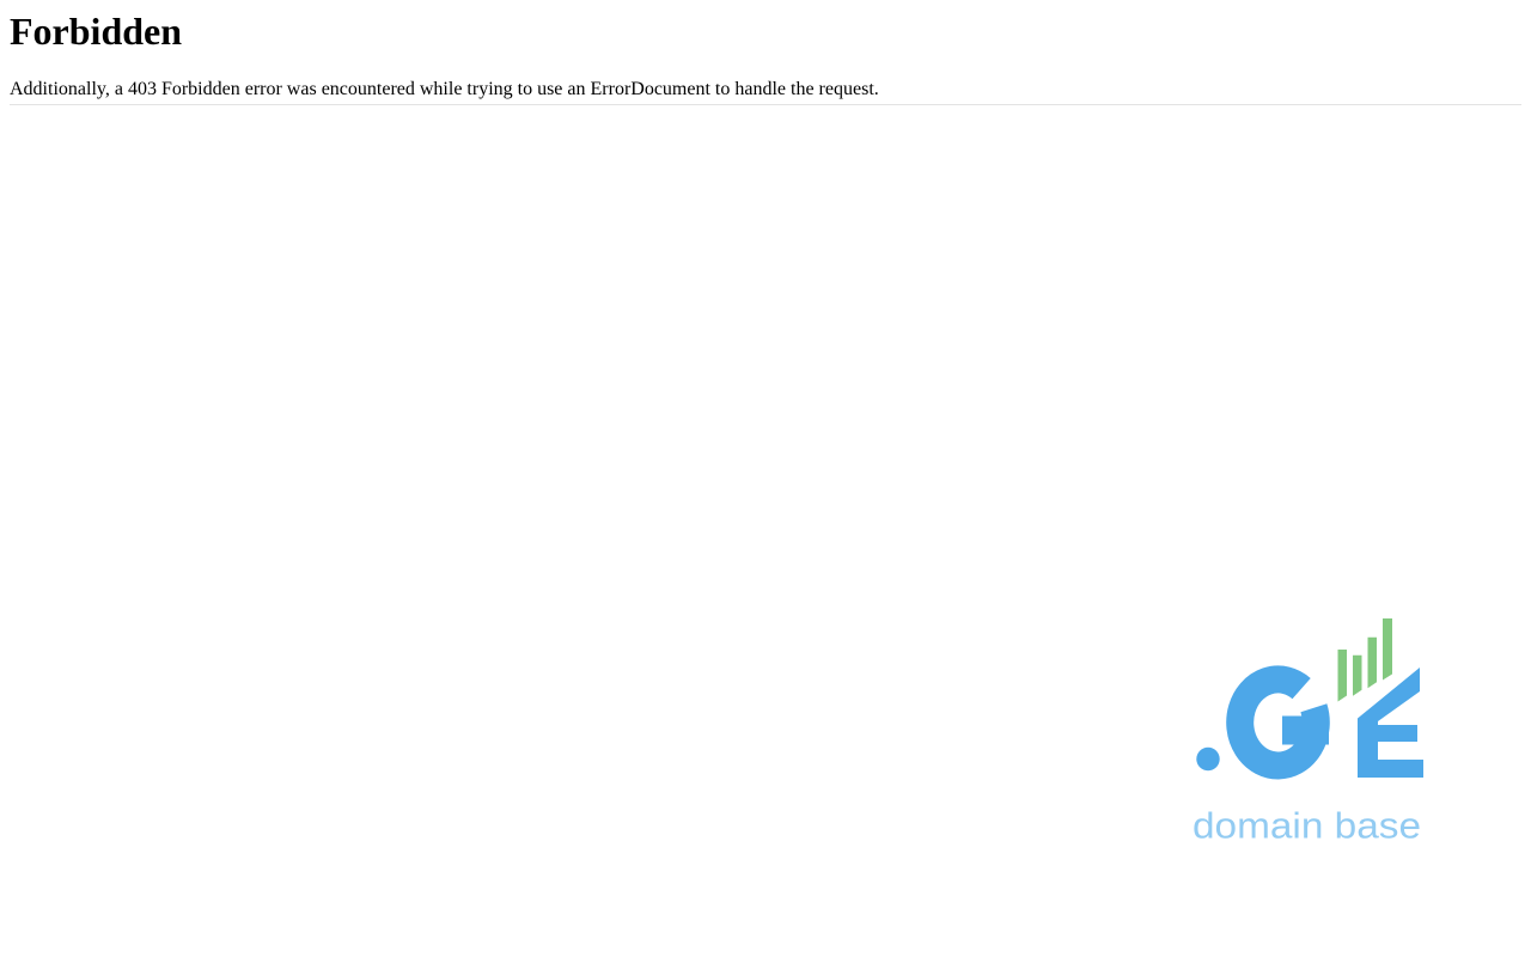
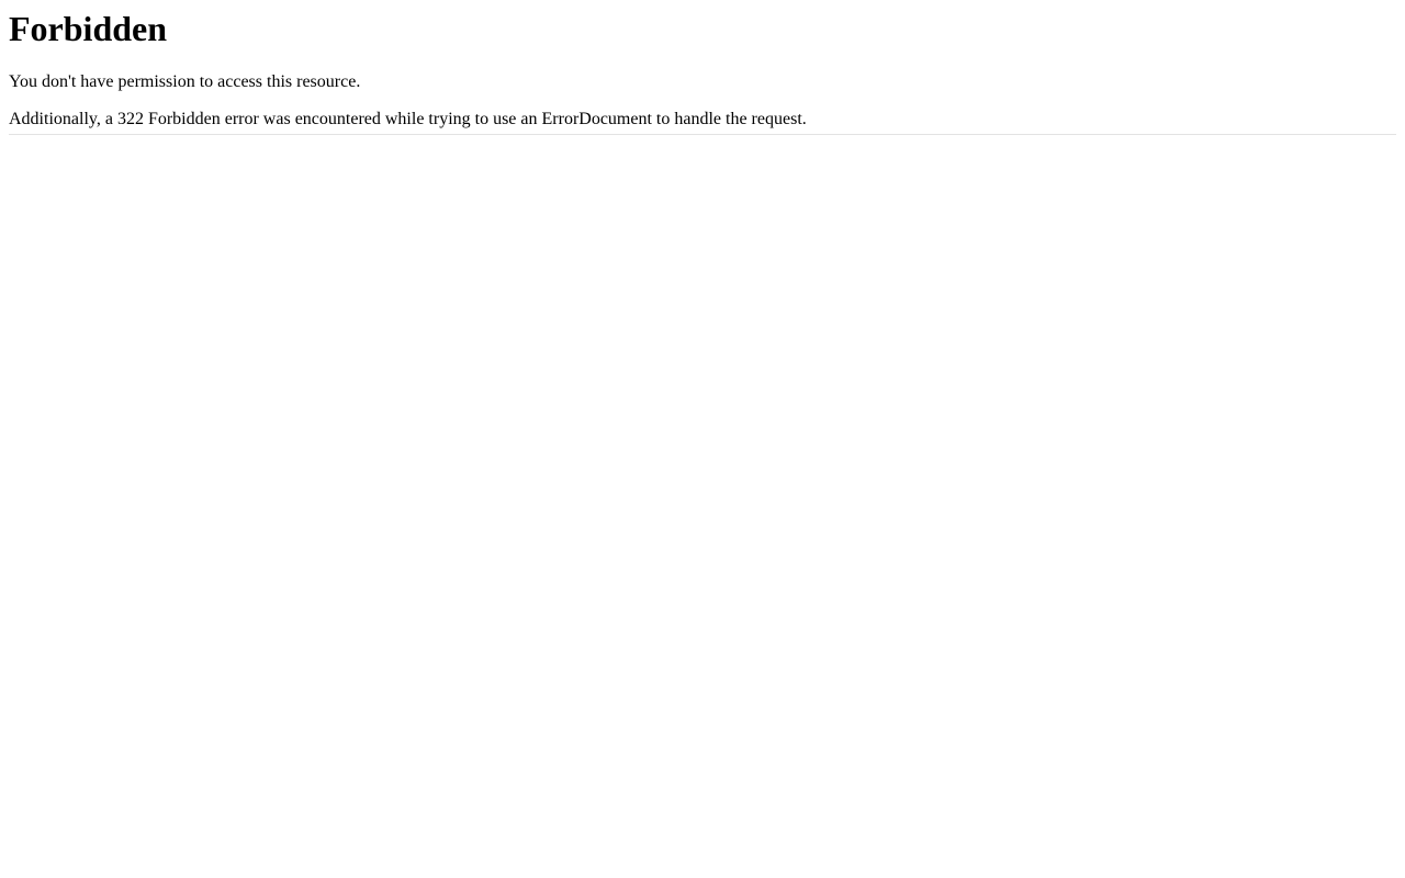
  Forbidden
+ You don't have permission to access this resource.
- Additionally, a 403 Forbidden error was encountered while trying to use an ErrorDocument to handle the request.
+ Additionally, a 322 Forbidden error was encountered while trying to use an ErrorDocument to handle the request.
- domain base
